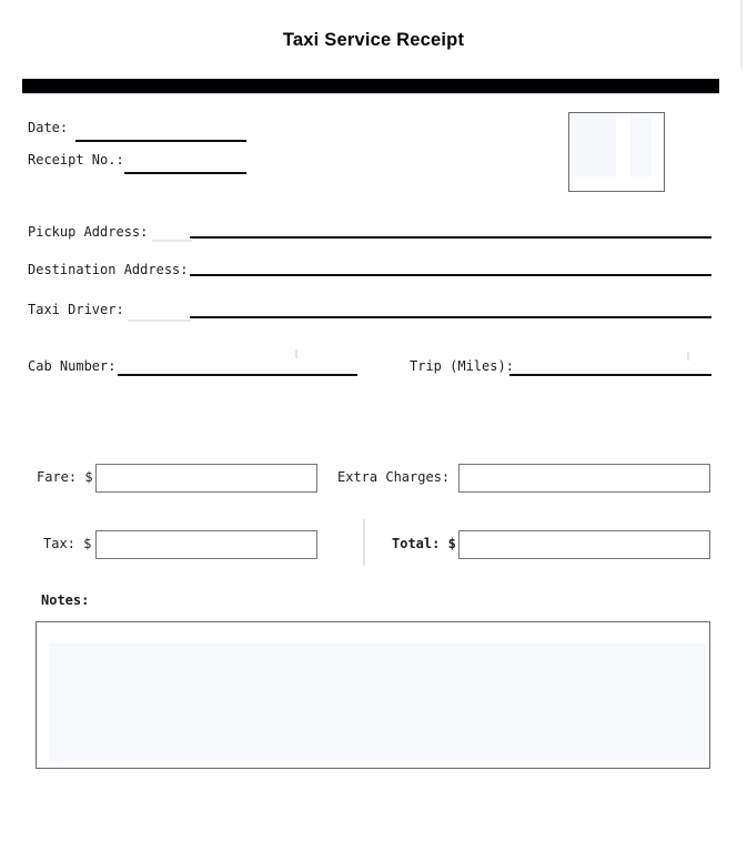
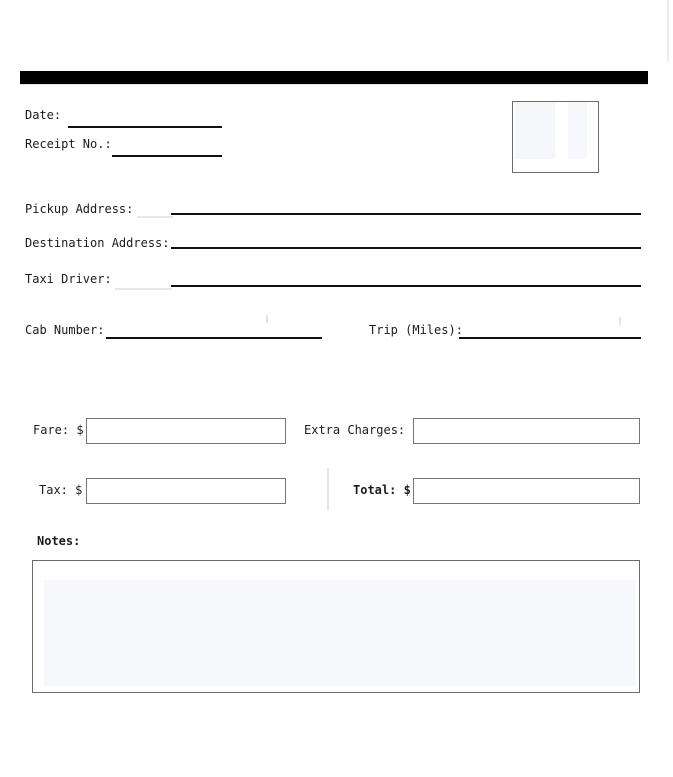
- Taxi Service Receipt
  Date:
  Receipt No.:
  Pickup Address:
  Destination Address:
  Taxi Driver:
  Cab Number:
  Trip (Miles):
  Fare: $
  Extra Charges:
  Tax: $
  Total: $
  Notes:
